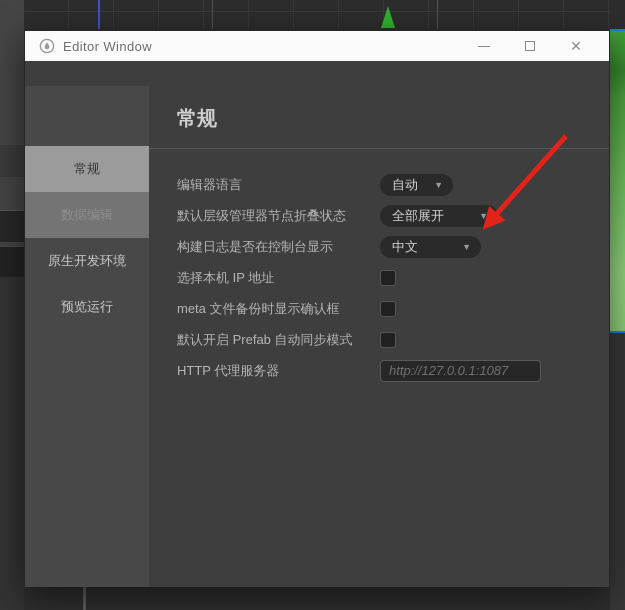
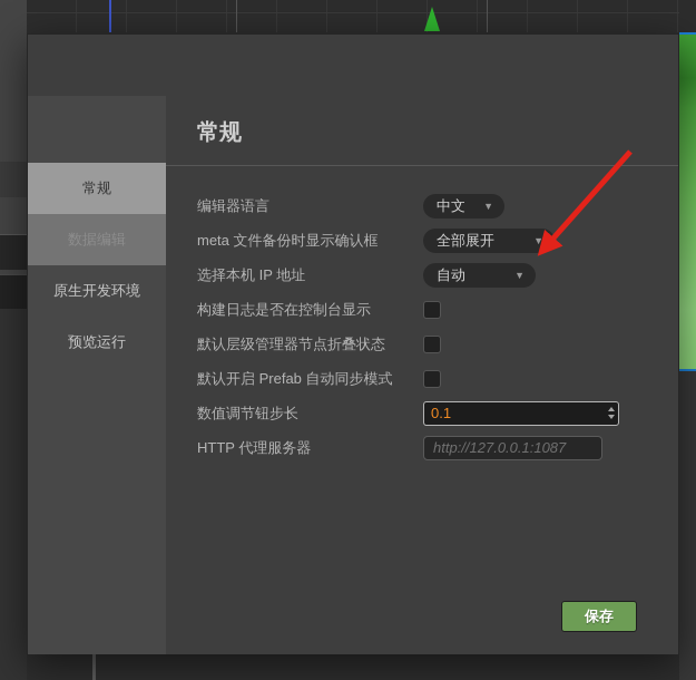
- Editor Window
- ✕
  常规
  数据编辑
  原生开发环境
  预览运行
  常规
  编辑器语言
- 自动
+ 中文
  ▼
- 默认层级管理器节点折叠状态
+ meta 文件备份时显示确认框
  全部展开
  ▼
- 构建日志是否在控制台显示
+ 选择本机 IP 地址
- 中文
+ 自动
  ▼
- 选择本机 IP 地址
+ 构建日志是否在控制台显示
- meta 文件备份时显示确认框
+ 默认层级管理器节点折叠状态
  默认开启 Prefab 自动同步模式
+ 数值调节钮步长
+ 0.1
  HTTP 代理服务器
  http://127.0.0.1:1087
+ 保存
